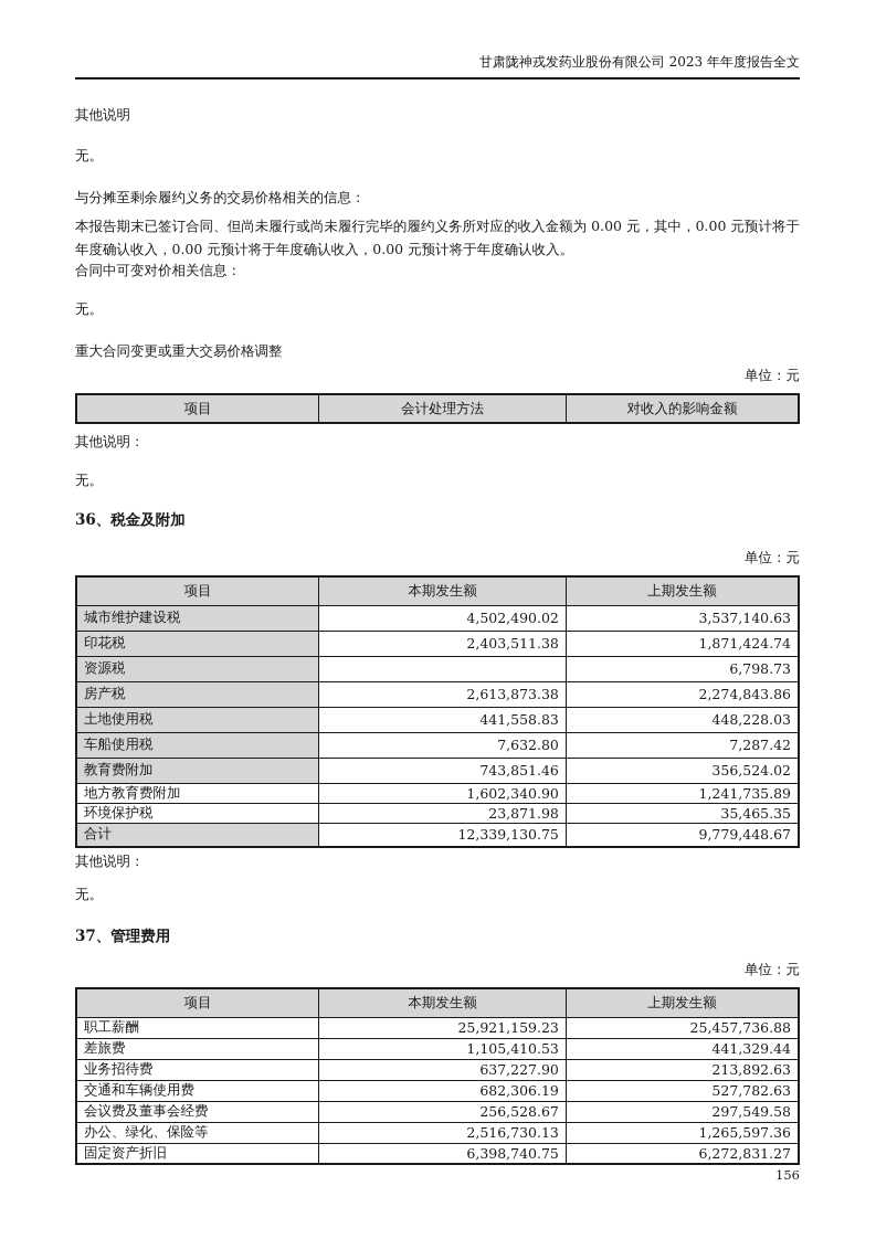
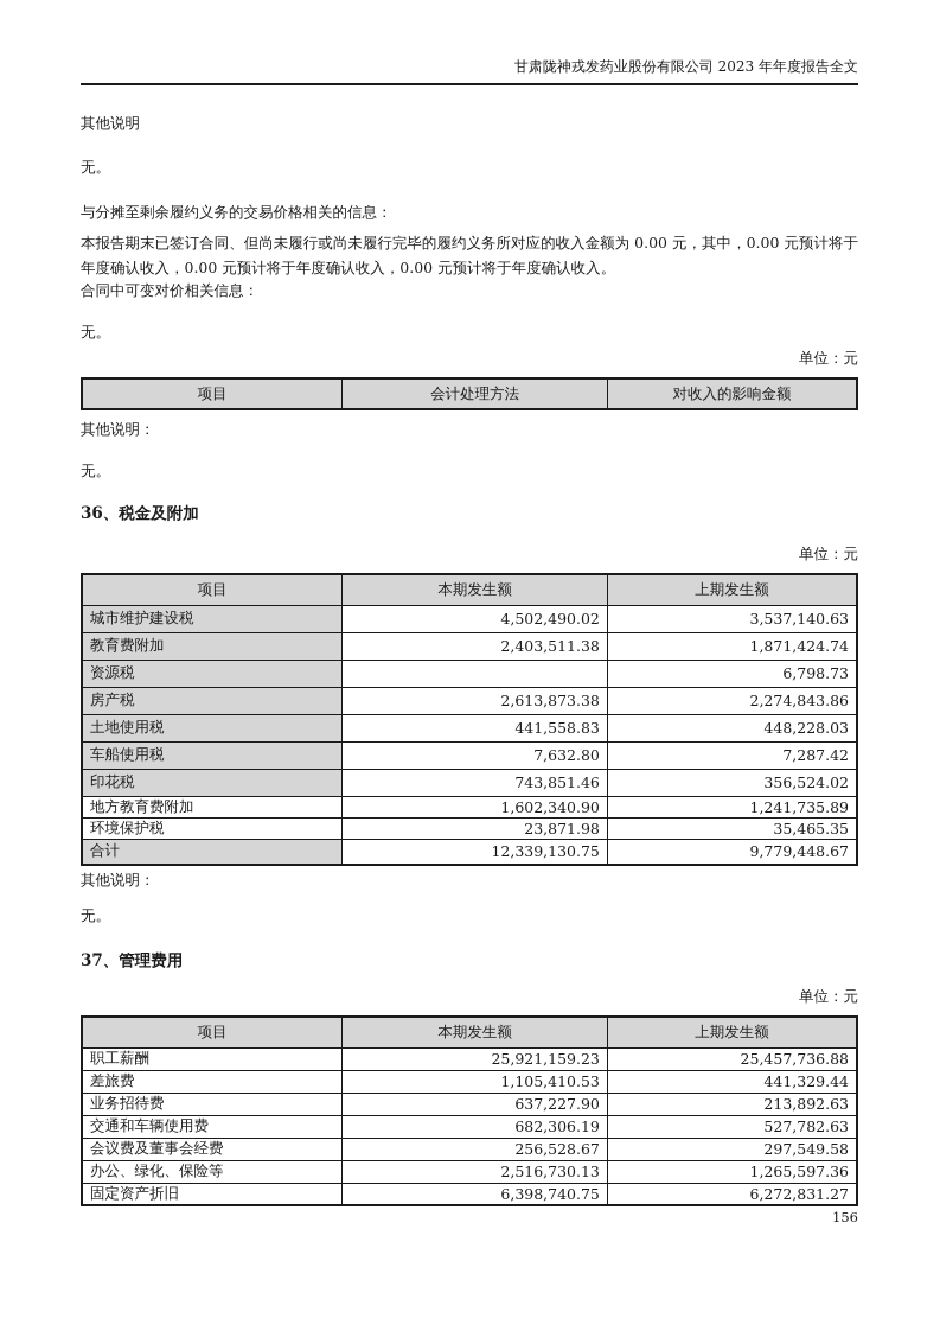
  甘肃陇神戎发药业股份有限公司 2023 年年度报告全文
  其他说明
  无。
  与分摊至剩余履约义务的交易价格相关的信息：
  本报告期末已签订合同、但尚未履行或尚未履行完毕的履约义务所对应的收入金额为 0.00 元，其中，0.00 元预计将于年度确认收入，0.00 元预计将于年度确认收入，0.00 元预计将于年度确认收入。
  合同中可变对价相关信息：
  无。
- 重大合同变更或重大交易价格调整
  单位：元
  项目	会计处理方法	对收入的影响金额
  其他说明：
  无。
  36、税金及附加
  单位：元
  项目	本期发生额	上期发生额
  城市维护建设税	4,502,490.02	3,537,140.63
- 印花税	2,403,511.38	1,871,424.74
+ 教育费附加	2,403,511.38	1,871,424.74
  资源税		6,798.73
  房产税	2,613,873.38	2,274,843.86
  土地使用税	441,558.83	448,228.03
  车船使用税	7,632.80	7,287.42
- 教育费附加	743,851.46	356,524.02
+ 印花税	743,851.46	356,524.02
  地方教育费附加	1,602,340.90	1,241,735.89
  环境保护税	23,871.98	35,465.35
  合计	12,339,130.75	9,779,448.67
  其他说明：
  无。
  37、管理费用
  单位：元
  项目	本期发生额	上期发生额
  职工薪酬	25,921,159.23	25,457,736.88
  差旅费	1,105,410.53	441,329.44
  业务招待费	637,227.90	213,892.63
  交通和车辆使用费	682,306.19	527,782.63
  会议费及董事会经费	256,528.67	297,549.58
  办公、绿化、保险等	2,516,730.13	1,265,597.36
  固定资产折旧	6,398,740.75	6,272,831.27
  156
